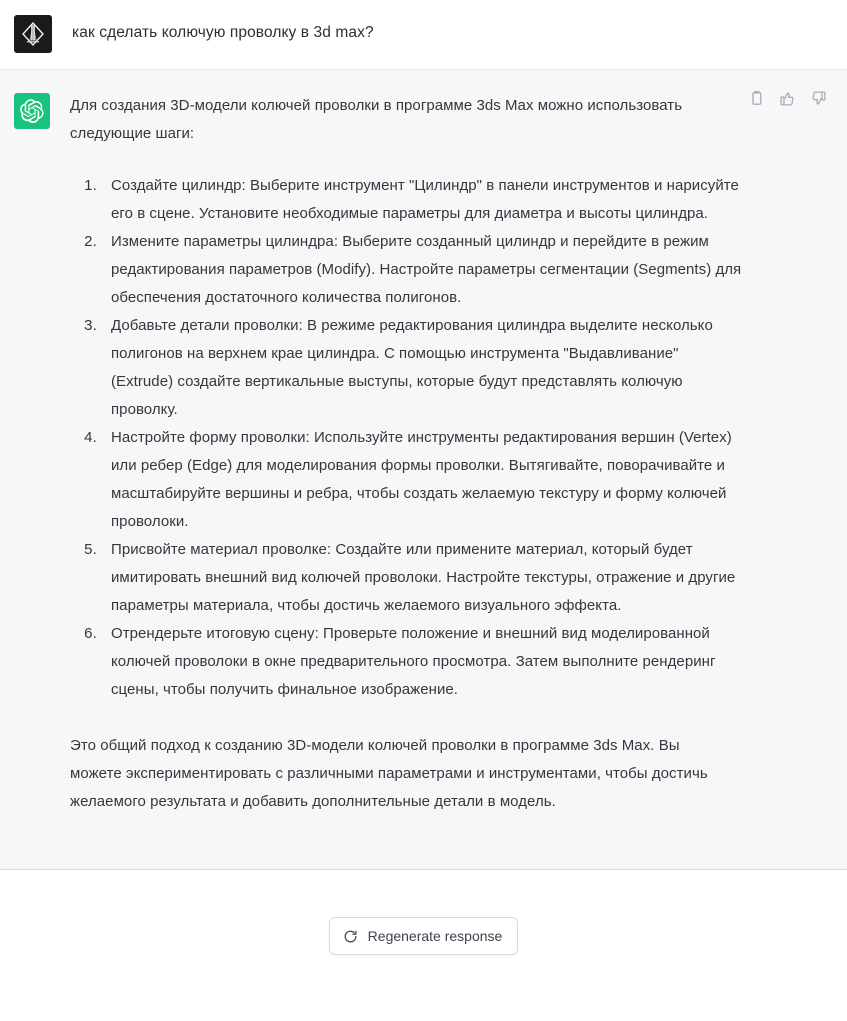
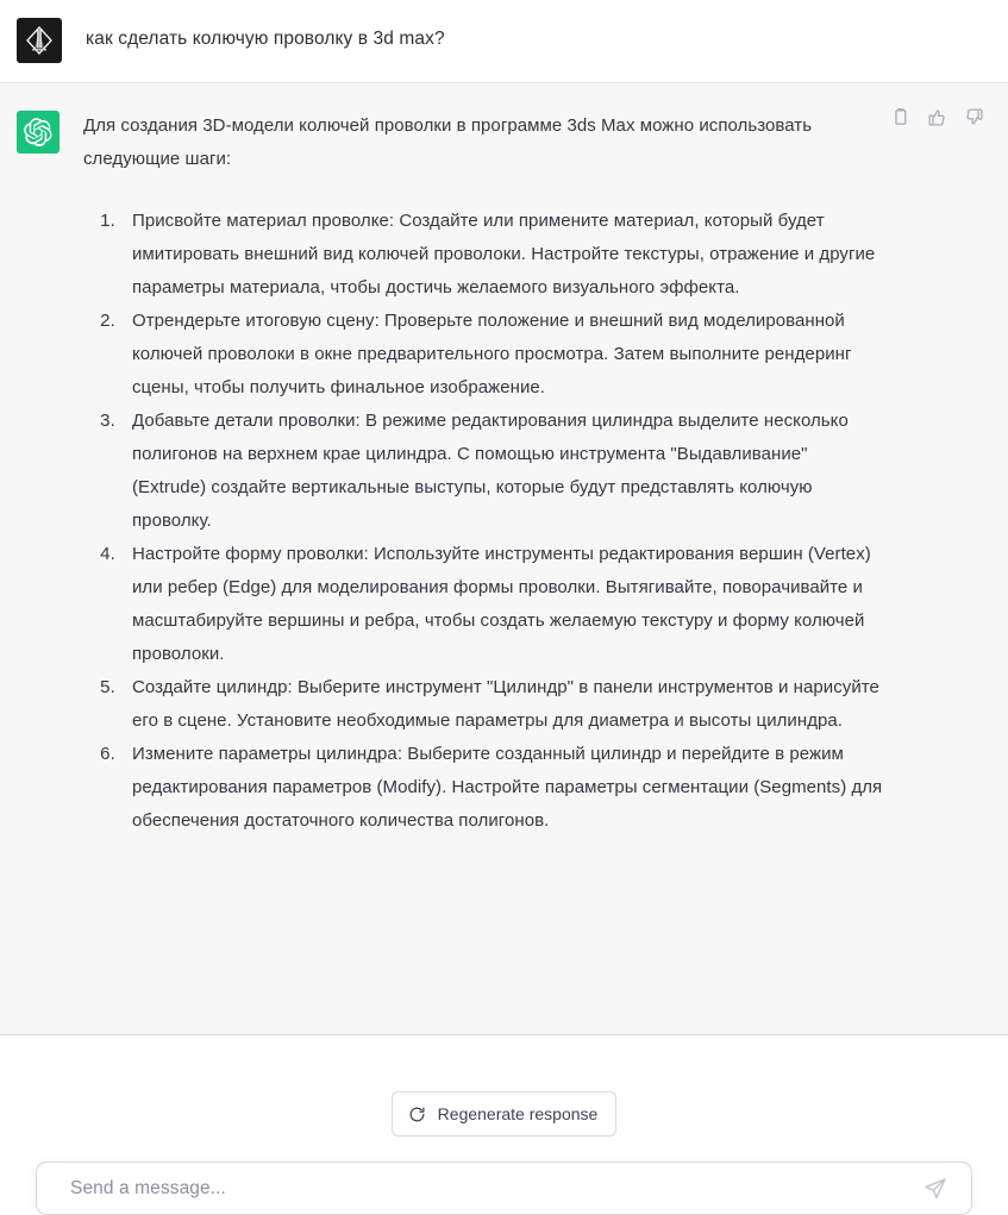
  как сделать колючую проволку в 3d max?
  Для создания 3D-модели колючей проволки в программе 3ds Max можно использовать следующие шаги:
- Создайте цилиндр: Выберите инструмент "Цилиндр" в панели инструментов и нарисуйте его в сцене. Установите необходимые параметры для диаметра и высоты цилиндра.
+ Присвойте материал проволке: Создайте или примените материал, который будет имитировать внешний вид колючей проволоки. Настройте текстуры, отражение и другие параметры материала, чтобы достичь желаемого визуального эффекта.
- Измените параметры цилиндра: Выберите созданный цилиндр и перейдите в режим редактирования параметров (Modify). Настройте параметры сегментации (Segments) для обеспечения достаточного количества полигонов.
+ Отрендерьте итоговую сцену: Проверьте положение и внешний вид моделированной колючей проволоки в окне предварительного просмотра. Затем выполните рендеринг сцены, чтобы получить финальное изображение.
  Добавьте детали проволки: В режиме редактирования цилиндра выделите несколько полигонов на верхнем крае цилиндра. С помощью инструмента "Выдавливание" (Extrude) создайте вертикальные выступы, которые будут представлять колючую проволку.
  Настройте форму проволки: Используйте инструменты редактирования вершин (Vertex) или ребер (Edge) для моделирования формы проволки. Вытягивайте, поворачивайте и масштабируйте вершины и ребра, чтобы создать желаемую текстуру и форму колючей проволоки.
- Присвойте материал проволке: Создайте или примените материал, который будет имитировать внешний вид колючей проволоки. Настройте текстуры, отражение и другие параметры материала, чтобы достичь желаемого визуального эффекта.
+ Создайте цилиндр: Выберите инструмент "Цилиндр" в панели инструментов и нарисуйте его в сцене. Установите необходимые параметры для диаметра и высоты цилиндра.
- Отрендерьте итоговую сцену: Проверьте положение и внешний вид моделированной колючей проволоки в окне предварительного просмотра. Затем выполните рендеринг сцены, чтобы получить финальное изображение.
+ Измените параметры цилиндра: Выберите созданный цилиндр и перейдите в режим редактирования параметров (Modify). Настройте параметры сегментации (Segments) для обеспечения достаточного количества полигонов.
- Это общий подход к созданию 3D-модели колючей проволки в программе 3ds Max. Вы можете экспериментировать с различными параметрами и инструментами, чтобы достичь желаемого результата и добавить дополнительные детали в модель.
  Regenerate response
+ Send a message...
